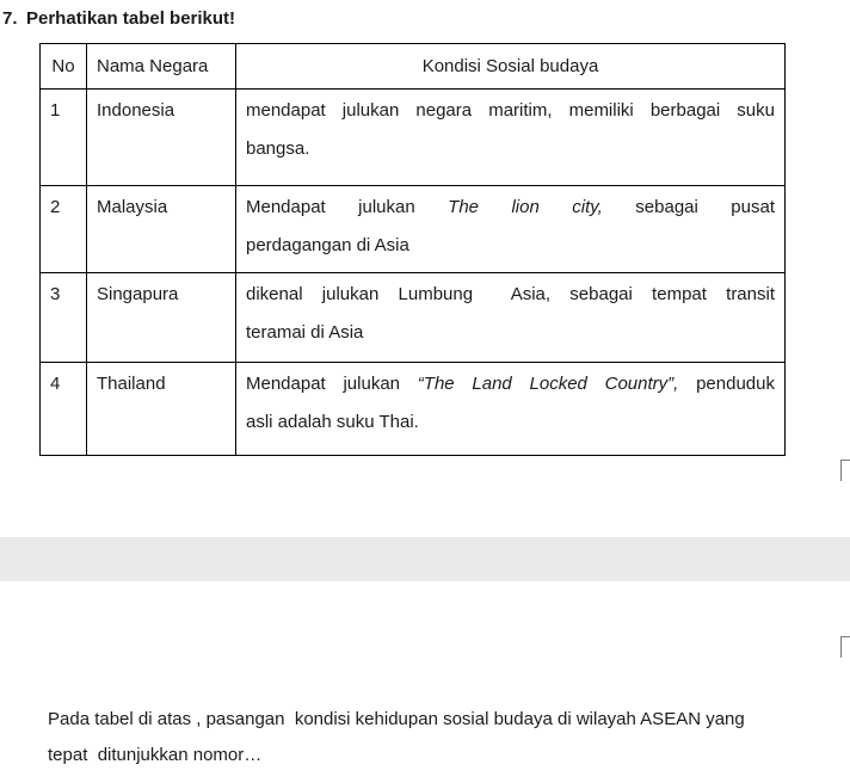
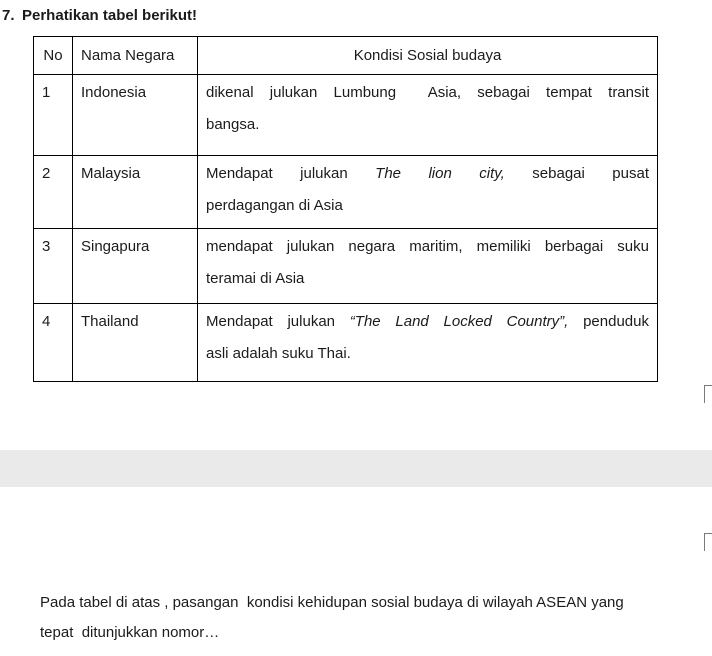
  7.
  Perhatikan tabel berikut!
  No	Nama Negara	Kondisi Sosial budaya
- 1	Indonesia	mendapat julukan negara maritim, memiliki berbagai sukubangsa.
+ 1	Indonesia	dikenal julukan Lumbung Asia, sebagai tempat transitbangsa.
  2	Malaysia	Mendapat julukan The lion city, sebagai pusatperdagangan di Asia
- 3	Singapura	dikenal julukan Lumbung Asia, sebagai tempat transitteramai di Asia
+ 3	Singapura	mendapat julukan negara maritim, memiliki berbagai sukuteramai di Asia
  4	Thailand	Mendapat julukan “The Land Locked Country”, pendudukasli adalah suku Thai.
  Pada tabel di atas , pasangan kondisi kehidupan sosial budaya di wilayah ASEAN yang
  tepat ditunjukkan nomor…
